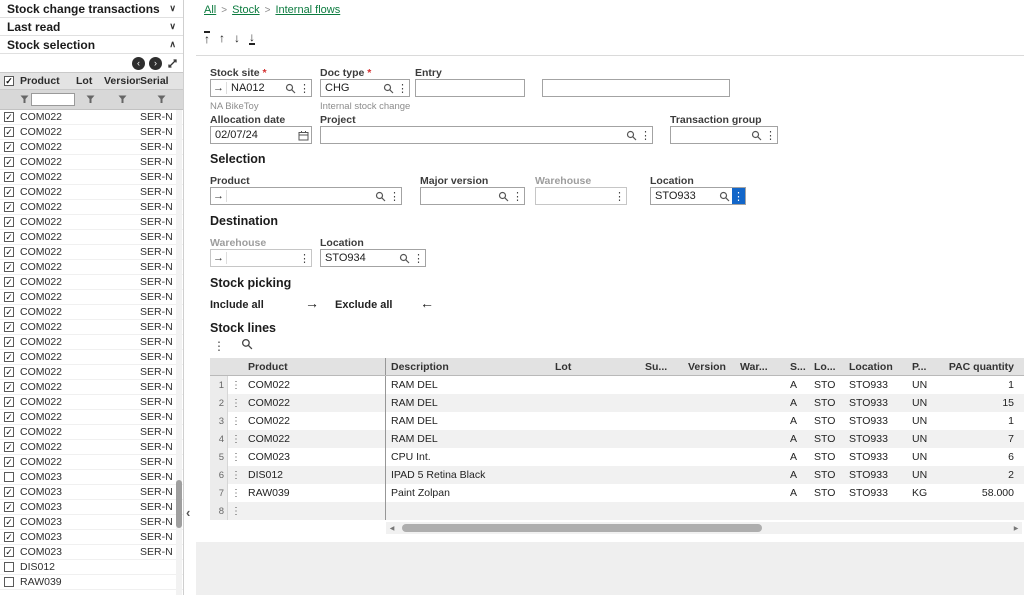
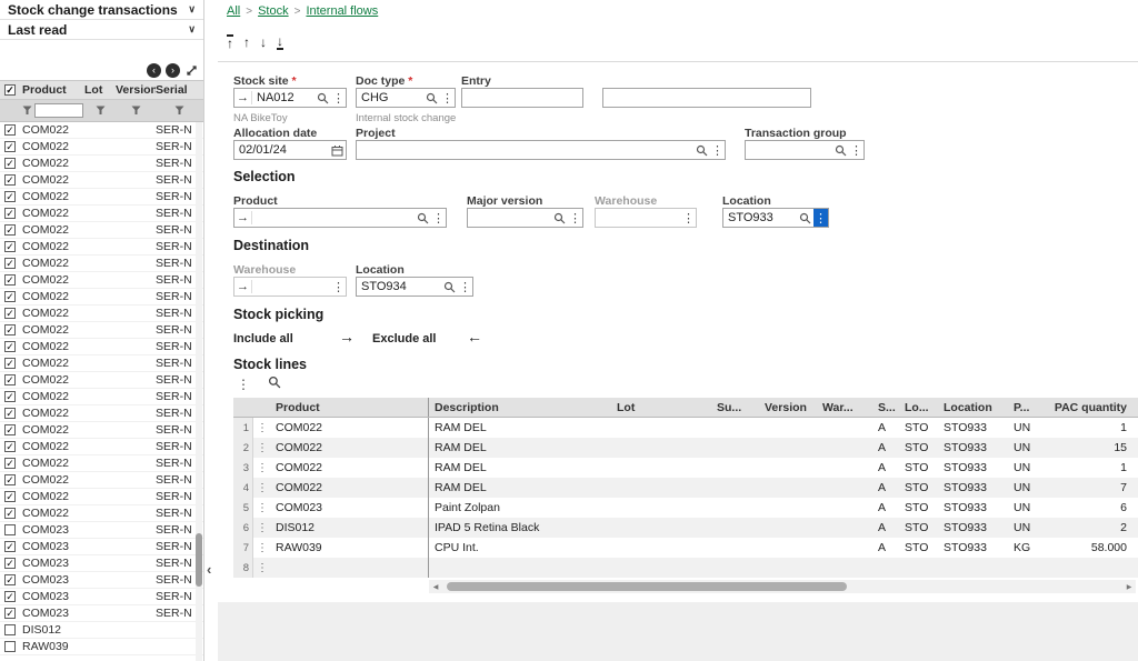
  Stock change transactions
  ∨
  Last read
  ∨
- Stock selection
- ∧
  ‹
  ›
  Product
  Lot
  Version
  Serial
  COM022
  SER-N
  COM022
  SER-N
  COM022
  SER-N
  COM022
  SER-N
  COM022
  SER-N
  COM022
  SER-N
  COM022
  SER-N
  COM022
  SER-N
  COM022
  SER-N
  COM022
  SER-N
  COM022
  SER-N
  COM022
  SER-N
  COM022
  SER-N
  COM022
  SER-N
  COM022
  SER-N
  COM022
  SER-N
  COM022
  SER-N
  COM022
  SER-N
  COM022
  SER-N
  COM022
  SER-N
  COM022
  SER-N
  COM022
  SER-N
  COM022
  SER-N
  COM022
  SER-N
  COM023
  SER-N
  COM023
  SER-N
  COM023
  SER-N
  COM023
  SER-N
  COM023
  SER-N
  COM023
  SER-N
  DIS012
  RAW039
  ‹
  All
  >
  Stock
  >
  Internal flows
  ↑
  ↑
  ↓
  ↓
  Stock site
  Doc type
  Entry
  →
  NA012
  ⋮
  CHG
  ⋮
  NA BikeToy
  Internal stock change
  Allocation date
  Project
  Transaction group
- 02/07/24
+ 02/01/24
  ⋮
  ⋮
  Selection
  Product
  Major version
  Warehouse
  Location
  →
  ⋮
  ⋮
  ⋮
  STO933
  ⋮
  Destination
  Warehouse
  Location
  →
  ⋮
  STO934
  ⋮
  Stock picking
  Include all
  →
  Exclude all
  ←
  Stock lines
  ⋮
  Product
  Description
  Lot
  Su...
  Version
  War...
  S...
  Lo...
  Location
  P...
  PAC quantity
  1
  ⋮
  COM022
  RAM DEL
  A
  STO
  STO933
  UN
  1
  2
  ⋮
  COM022
  RAM DEL
  A
  STO
  STO933
  UN
  15
  3
  ⋮
  COM022
  RAM DEL
  A
  STO
  STO933
  UN
  1
  4
  ⋮
  COM022
  RAM DEL
  A
  STO
  STO933
  UN
  7
  5
  ⋮
  COM023
- CPU Int.
+ Paint Zolpan
  A
  STO
  STO933
  UN
  6
  6
  ⋮
  DIS012
  IPAD 5 Retina Black
  A
  STO
  STO933
  UN
  2
  7
  ⋮
  RAW039
- Paint Zolpan
+ CPU Int.
  A
  STO
  STO933
  KG
  58.000
  8
  ⋮
